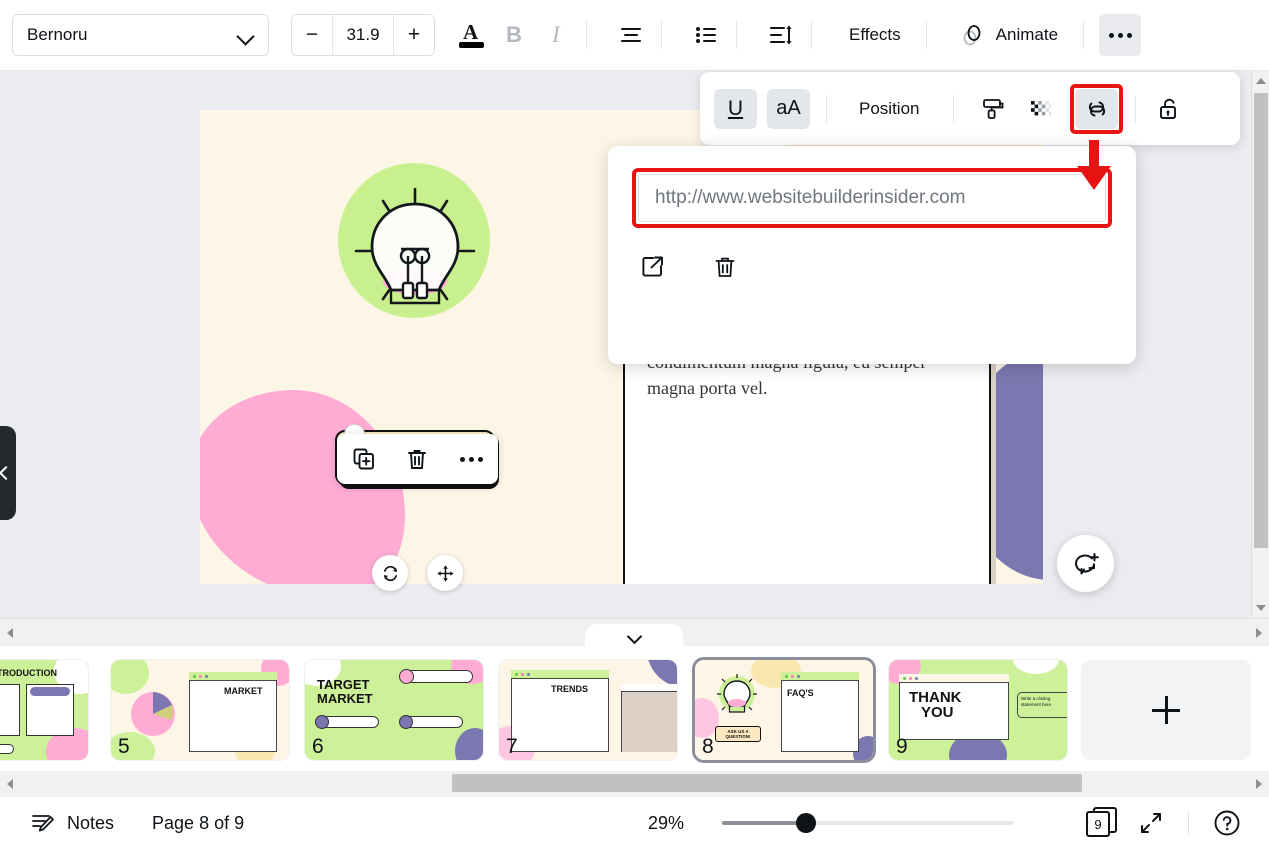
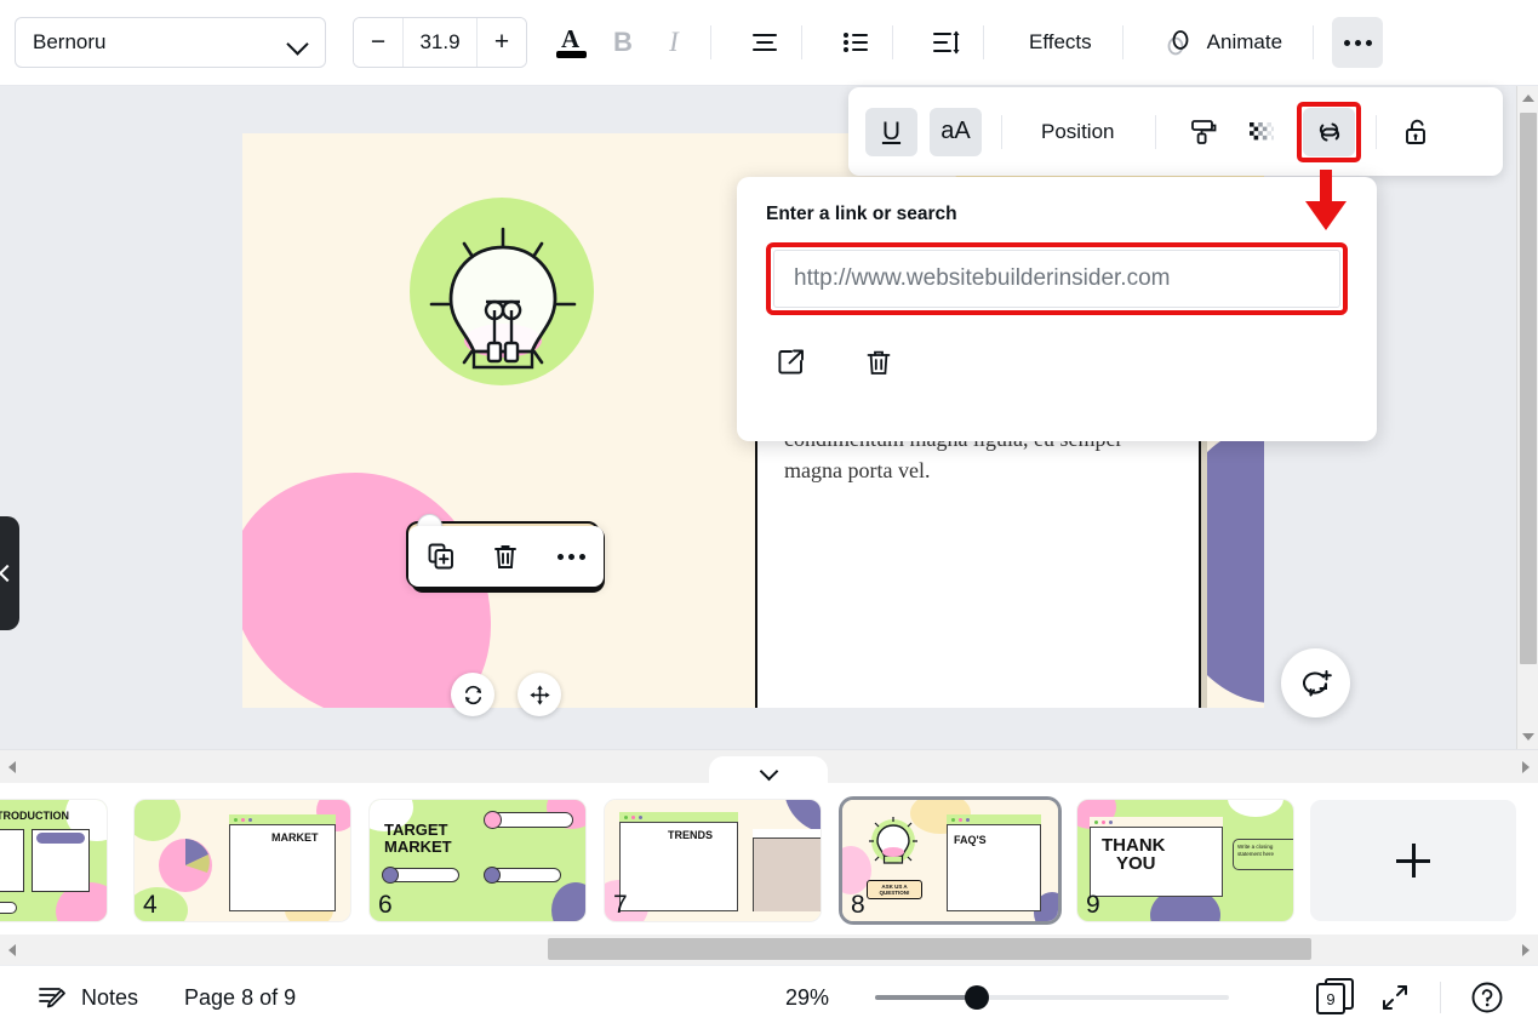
  Bernoru
  −
  31.9
  +
  A
  B
  I
  Effects
  Animate
  RODUCTION
  MARKET
- 5
+ 4
  TARGET
  MARKET
  6
  TRENDS
  7
  FAQ'S
  8
  THANK
  YOU
  9
  Notes
  Page 8 of 9
  29%
  9
  U
  aA
  Position
+ Enter a link or search
  http://www.websitebuilderinsider.com
